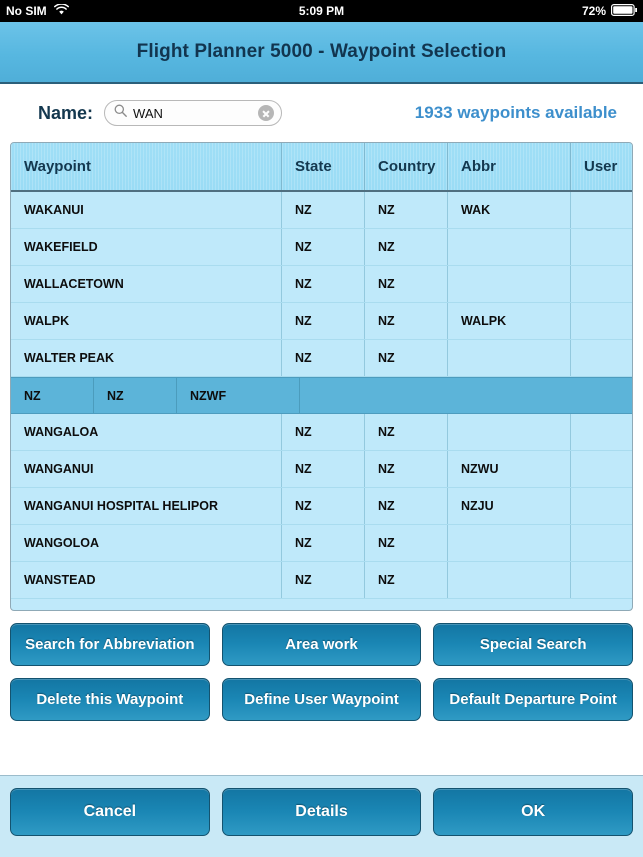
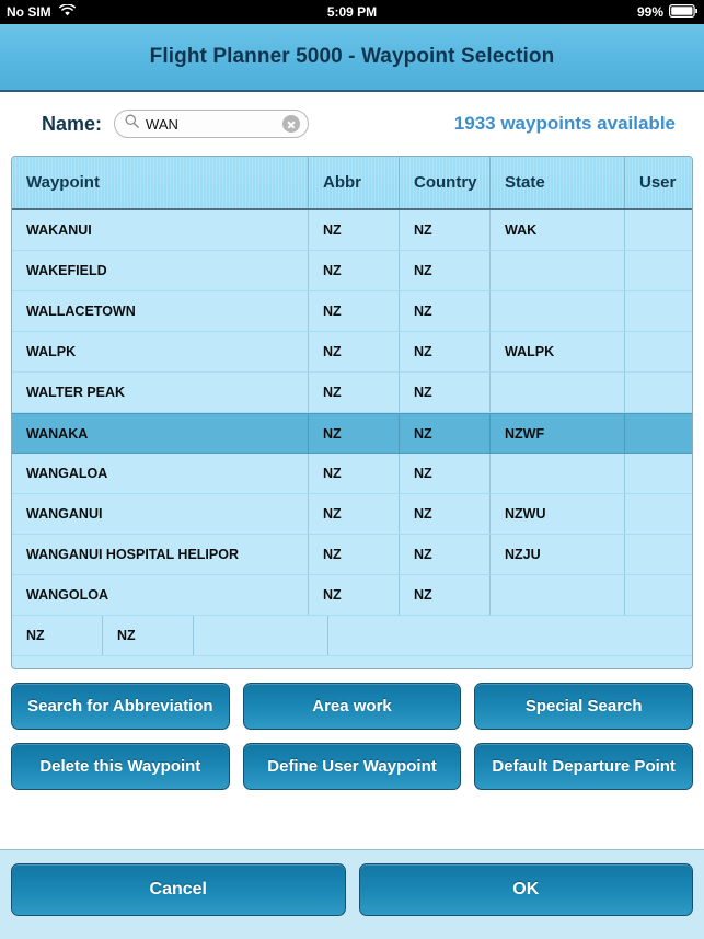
  No SIM
  5:09 PM
- 72%
+ 99%
  Flight Planner 5000 - Waypoint Selection
  Name:
  WAN
  1933 waypoints available
  Waypoint
- State
+ Abbr
  Country
- Abbr
+ State
  User
  WAKANUI
  NZ
  NZ
  WAK
  WAKEFIELD
  NZ
  NZ
  WALLACETOWN
  NZ
  NZ
  WALPK
  NZ
  NZ
  WALPK
  WALTER PEAK
  NZ
  NZ
+ WANAKA
  NZ
  NZ
  NZWF
  WANGALOA
  NZ
  NZ
  WANGANUI
  NZ
  NZ
  NZWU
  WANGANUI HOSPITAL HELIPOR
  NZ
  NZ
  NZJU
  WANGOLOA
  NZ
  NZ
- WANSTEAD
  NZ
  NZ
  Search for Abbreviation
  Area work
  Special Search
  Delete this Waypoint
  Define User Waypoint
  Default Departure Point
  Cancel
- Details
  OK
